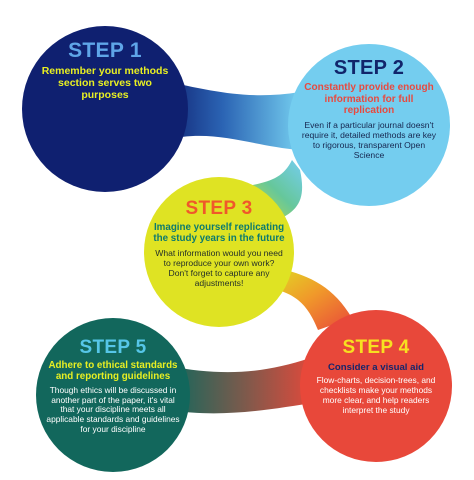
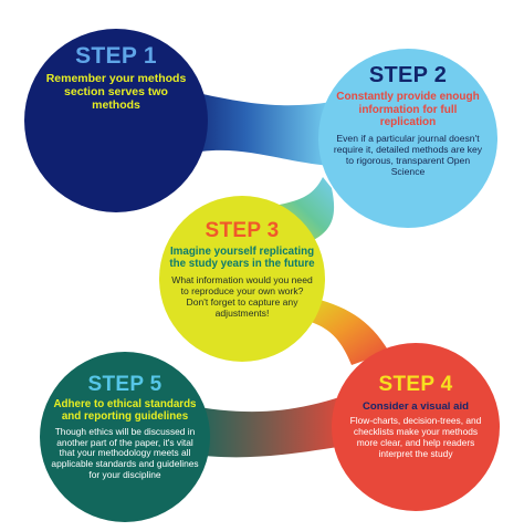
  STEP 1
- Remember your methods section serves two purposes
+ Remember your methods section serves two methods
  STEP 2
  Constantly provide enough information for full replication
  Even if a particular journal doesn't require it, detailed methods are key to rigorous, transparent Open Science
  STEP 3
  Imagine yourself replicating the study years in the future
  What information would you need to reproduce your own work? Don't forget to capture any adjustments!
  STEP 4
  Consider a visual aid
  Flow-charts, decision-trees, and checklists make your methods more clear, and help readers interpret the study
  STEP 5
  Adhere to ethical standards and reporting guidelines
- Though ethics will be discussed in another part of the paper, it's vital that your discipline meets all applicable standards and guidelines for your discipline
+ Though ethics will be discussed in another part of the paper, it's vital that your methodology meets all applicable standards and guidelines for your discipline
